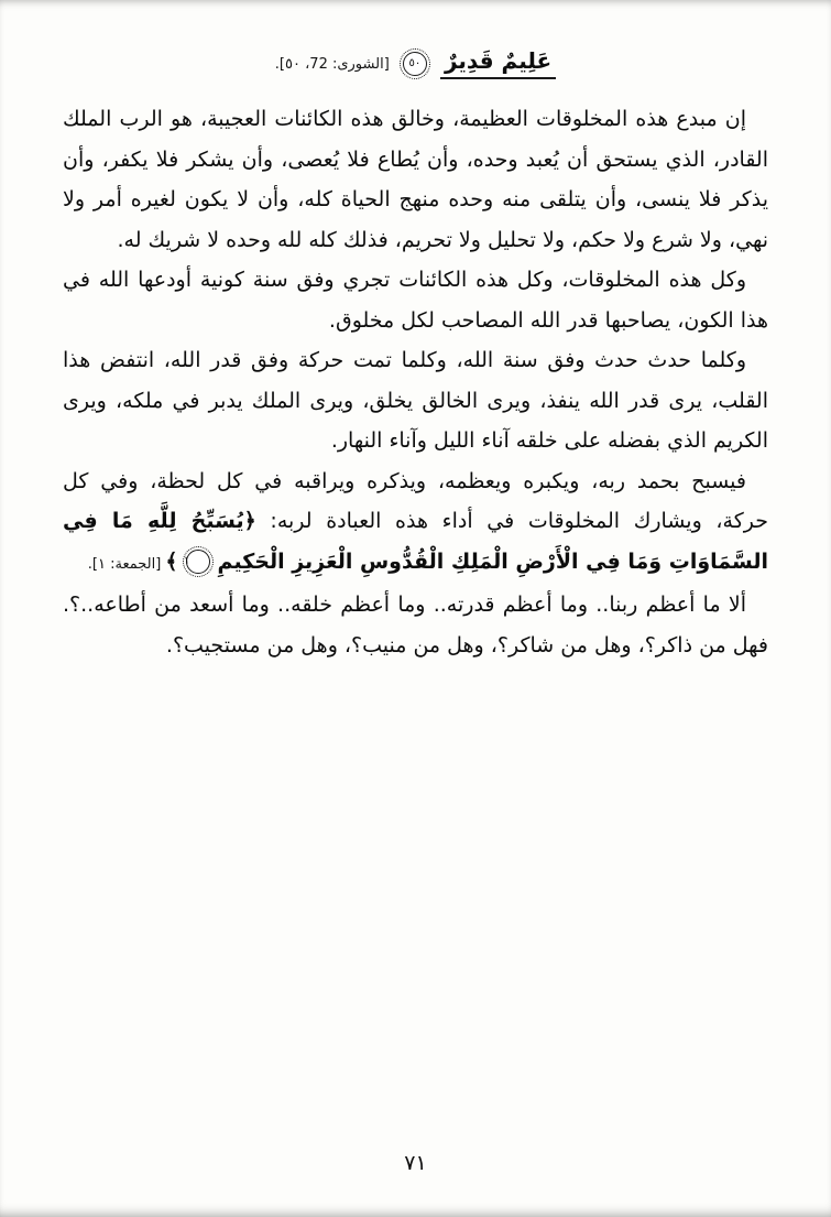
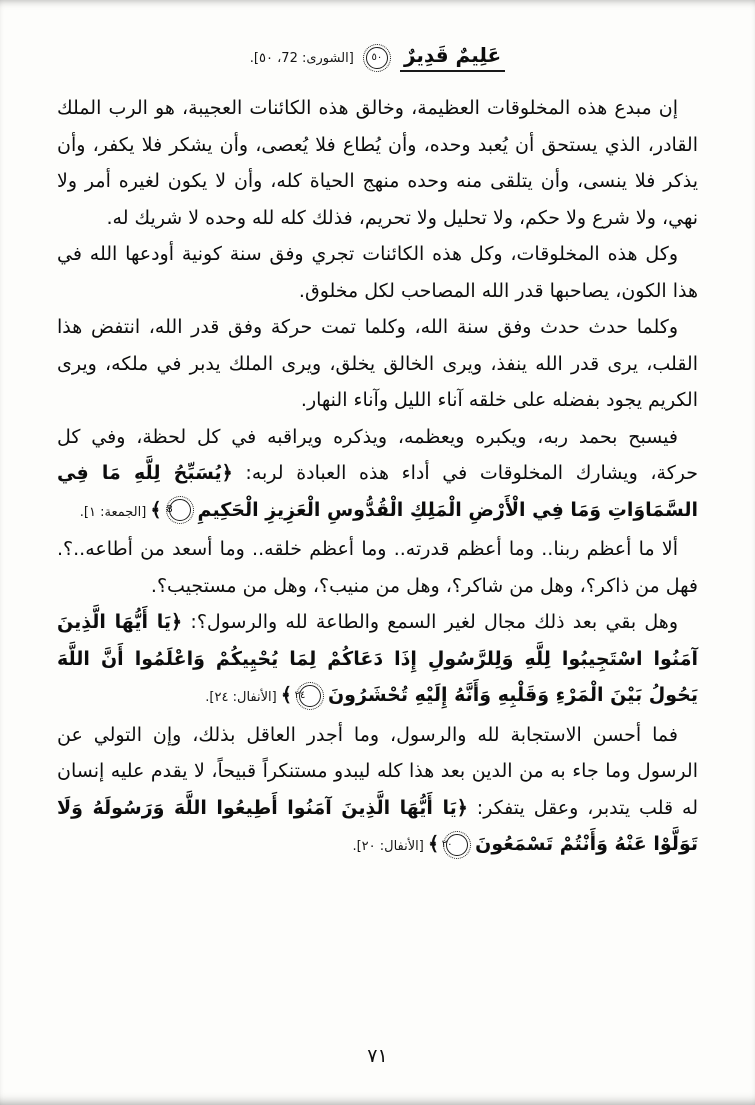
  عَلِيمٌ قَدِيرٌ ٥٠ [الشورى: 72، ٥٠].
  إن مبدع هذه المخلوقات العظيمة، وخالق هذه الكائنات العجيبة، هو الرب الملك القادر، الذي يستحق أن يُعبد وحده، وأن يُطاع فلا يُعصى، وأن يشكر فلا يكفر، وأن يذكر فلا ينسى، وأن يتلقى منه وحده منهج الحياة كله، وأن لا يكون لغيره أمر ولا نهي، ولا شرع ولا حكم، ولا تحليل ولا تحريم، فذلك كله لله وحده لا شريك له.
  وكل هذه المخلوقات، وكل هذه الكائنات تجري وفق سنة كونية أودعها الله في هذا الكون، يصاحبها قدر الله المصاحب لكل مخلوق.
- وكلما حدث حدث وفق سنة الله، وكلما تمت حركة وفق قدر الله، انتفض هذا القلب، يرى قدر الله ينفذ، ويرى الخالق يخلق، ويرى الملك يدبر في ملكه، ويرى الكريم الذي بفضله على خلقه آناء الليل وآناء النهار.
+ وكلما حدث حدث وفق سنة الله، وكلما تمت حركة وفق قدر الله، انتفض هذا القلب، يرى قدر الله ينفذ، ويرى الخالق يخلق، ويرى الملك يدبر في ملكه، ويرى الكريم يجود بفضله على خلقه آناء الليل وآناء النهار.
- فيسبح بحمد ربه، ويكبره ويعظمه، ويذكره ويراقبه في كل لحظة، وفي كل حركة، ويشارك المخلوقات في أداء هذه العبادة لربه: ﴿يُسَبِّحُ لِلَّهِ مَا فِي السَّمَاوَاتِ وَمَا فِي الْأَرْضِ الْمَلِكِ الْقُدُّوسِ الْعَزِيزِ الْحَكِيمِ١﴾ [الجمعة: ١].
+ فيسبح بحمد ربه، ويكبره ويعظمه، ويذكره ويراقبه في كل لحظة، وفي كل حركة، ويشارك المخلوقات في أداء هذه العبادة لربه: ﴿يُسَبِّحُ لِلَّهِ مَا فِي السَّمَاوَاتِ وَمَا فِي الْأَرْضِ الْمَلِكِ الْقُدُّوسِ الْعَزِيزِ الْحَكِيمِ8﴾ [الجمعة: ١].
  ألا ما أعظم ربنا.. وما أعظم قدرته.. وما أعظم خلقه.. وما أسعد من أطاعه..؟. فهل من ذاكر؟، وهل من شاكر؟، وهل من منيب؟، وهل من مستجيب؟.
+ وهل بقي بعد ذلك مجال لغير السمع والطاعة لله والرسول؟: ﴿يَا أَيُّهَا الَّذِينَ آمَنُوا اسْتَجِيبُوا لِلَّهِ وَلِلرَّسُولِ إِذَا دَعَاكُمْ لِمَا يُحْيِيكُمْ وَاعْلَمُوا أَنَّ اللَّهَ يَحُولُ بَيْنَ الْمَرْءِ وَقَلْبِهِ وَأَنَّهُ إِلَيْهِ تُحْشَرُونَ٢٤﴾ [الأنفال: ٢٤].
+ فما أحسن الاستجابة لله والرسول، وما أجدر العاقل بذلك، وإن التولي عن الرسول وما جاء به من الدين بعد هذا كله ليبدو مستنكراً قبيحاً، لا يقدم عليه إنسان له قلب يتدبر، وعقل يتفكر: ﴿يَا أَيُّهَا الَّذِينَ آمَنُوا أَطِيعُوا اللَّهَ وَرَسُولَهُ وَلَا تَوَلَّوْا عَنْهُ وَأَنْتُمْ تَسْمَعُونَ٢٠﴾ [الأنفال: ٢٠].
  ٧١
